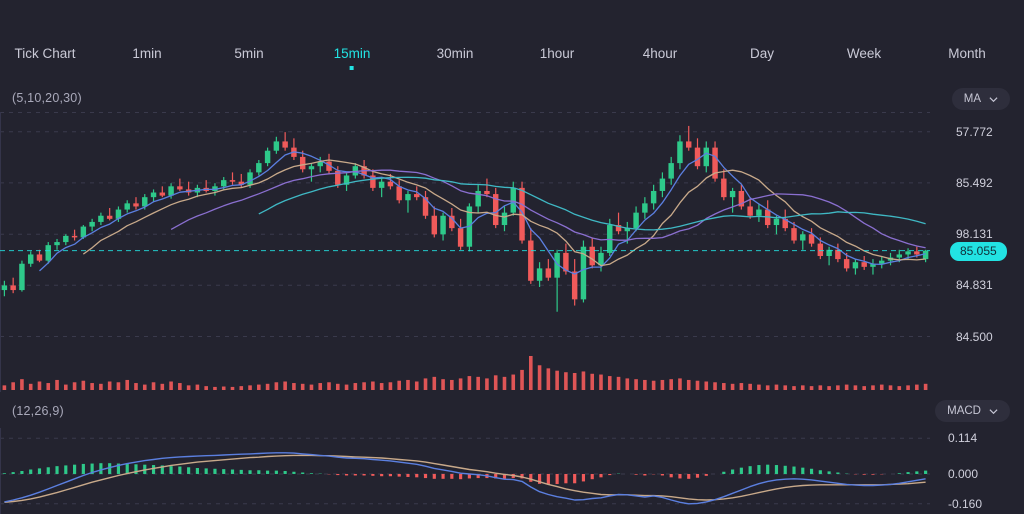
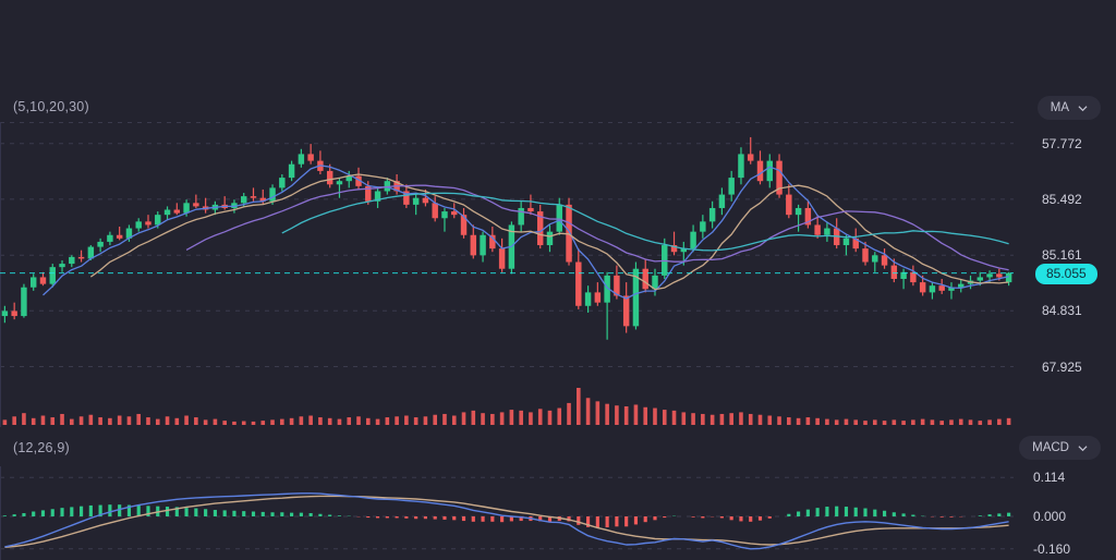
- Tick Chart
- 1min
- 5min
- 15min
- 30min
- 1hour
- 4hour
- Day
- Week
- Month
  (5,10,20,30)
  MA
  57.772
  85.492
- 98.131
+ 85.161
  84.831
- 84.500
+ 67.925
  85.055
  (12,26,9)
  MACD
  0.114
  0.000
  -0.160
